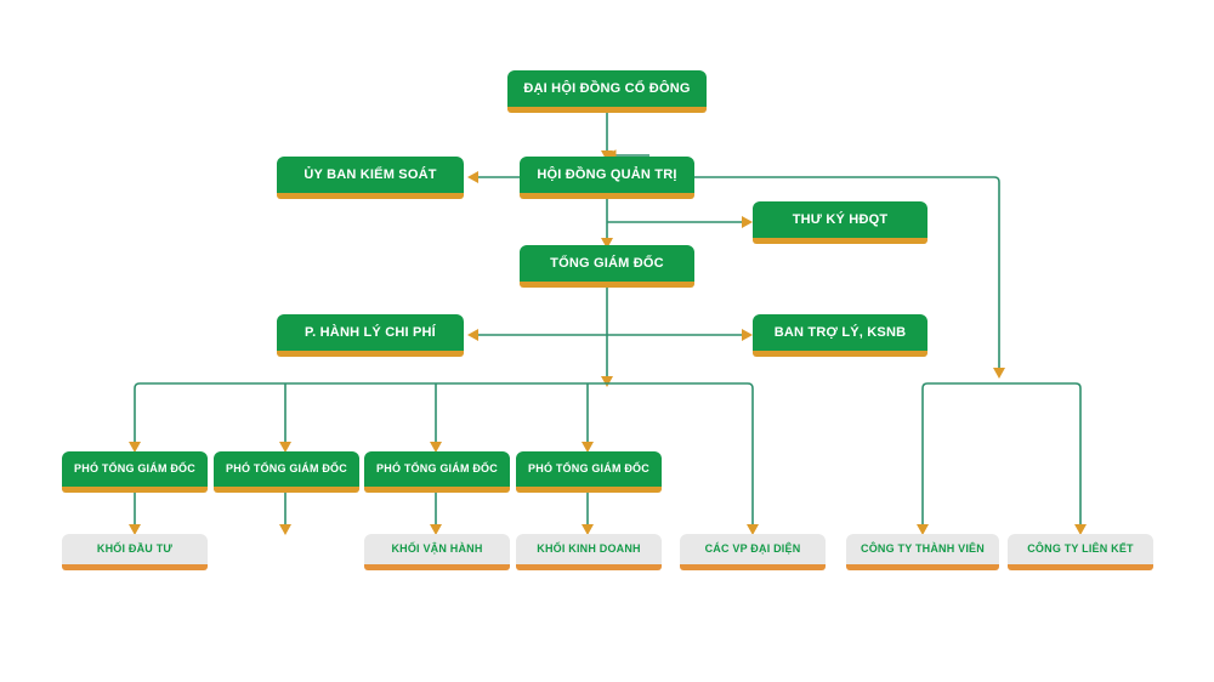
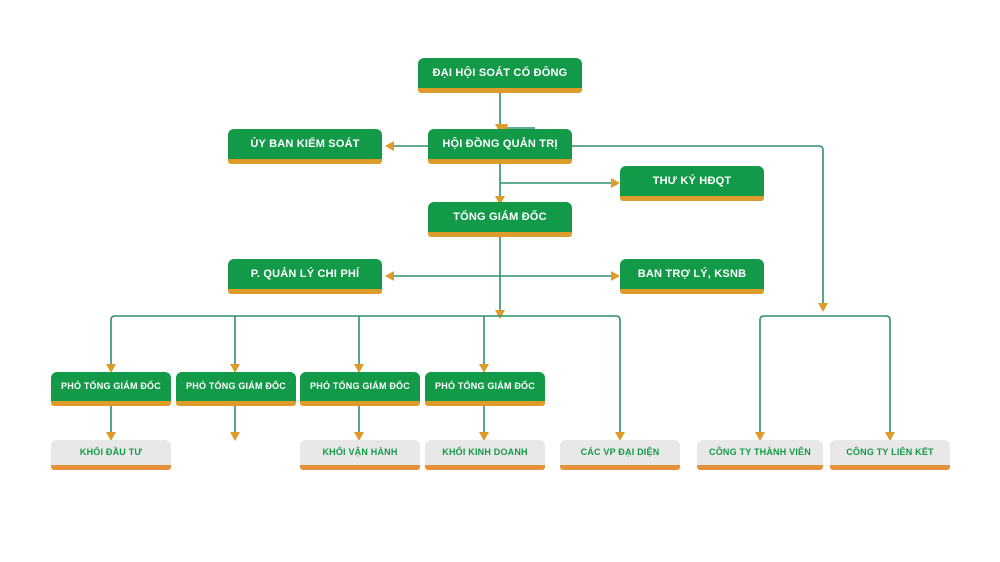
- ĐẠI HỘI ĐỒNG CỔ ĐÔNG
+ ĐẠI HỘI SOÁT CỔ ĐÔNG
  ỦY BAN KIỂM SOÁT
  HỘI ĐỒNG QUẢN TRỊ
  THƯ KÝ HĐQT
  TỔNG GIÁM ĐỐC
- P. HÀNH LÝ CHI PHÍ
+ P. QUẢN LÝ CHI PHÍ
  BAN TRỢ LÝ, KSNB
  PHÓ TỔNG GIÁM ĐỐC
  PHÓ TỔNG GIÁM ĐỐC
  PHÓ TỔNG GIÁM ĐỐC
  PHÓ TỔNG GIÁM ĐỐC
  KHỐI ĐẦU TƯ
  KHỐI VẬN HÀNH
  KHỐI KINH DOANH
  CÁC VP ĐẠI DIỆN
  CÔNG TY THÀNH VIÊN
  CÔNG TY LIÊN KẾT
